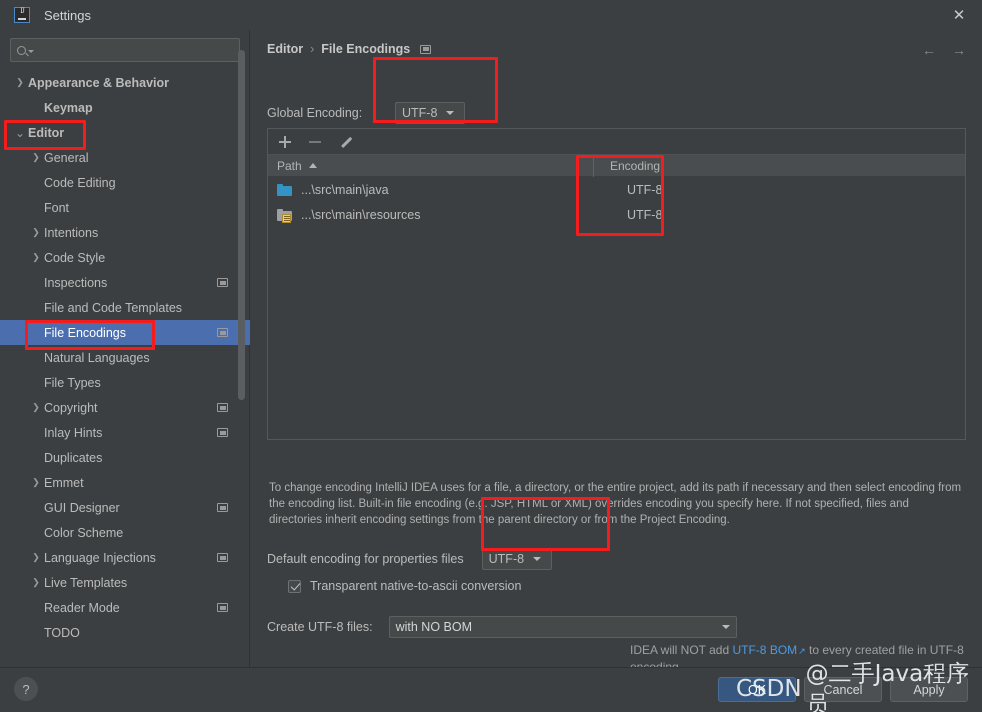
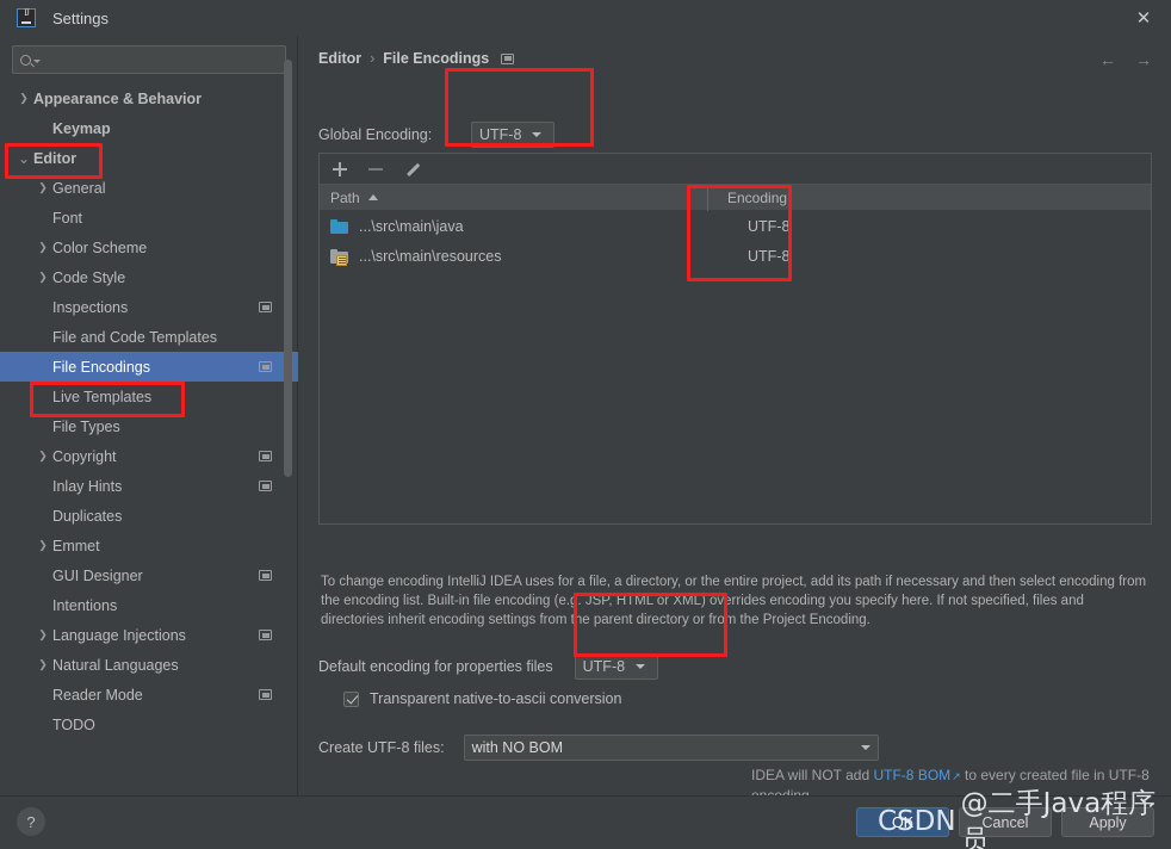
  Settings
  ✕
  ❯
  Appearance & Behavior
  Keymap
  ⌄
  Editor
  ❯
  General
- Code Editing
  Font
  ❯
- Intentions
+ Color Scheme
  ❯
  Code Style
  Inspections
  File and Code Templates
  File Encodings
- Natural Languages
+ Live Templates
  File Types
  ❯
  Copyright
  Inlay Hints
  Duplicates
  ❯
  Emmet
  GUI Designer
- Color Scheme
+ Intentions
  ❯
  Language Injections
  ❯
- Live Templates
+ Natural Languages
  Reader Mode
  TODO
  Editor
  ›
  File Encodings
  ←
  →
  Global Encoding:
  UTF-8
  Path
  Encoding
  ...\src\main\java
  UTF-8
  ...\src\main\resources
  UTF-8
  To change encoding IntelliJ IDEA uses for a file, a directory, or the entire project, add its path if necessary and then select encoding from the encoding list. Built-in file encoding (e.g. JSP, HTML or XML) overrides encoding you specify here. If not specified, files and directories inherit encoding settings from the parent directory or from the Project Encoding.
  Default encoding for properties files
  UTF-8
  Transparent native-to-ascii conversion
  Create UTF-8 files:
  with NO BOM
  IDEA will NOT add UTF-8 BOM↗ to every created file in UTF-8
  ?
  OK
  Cancel
  Apply
  CSDN
  @二手Java程序员
